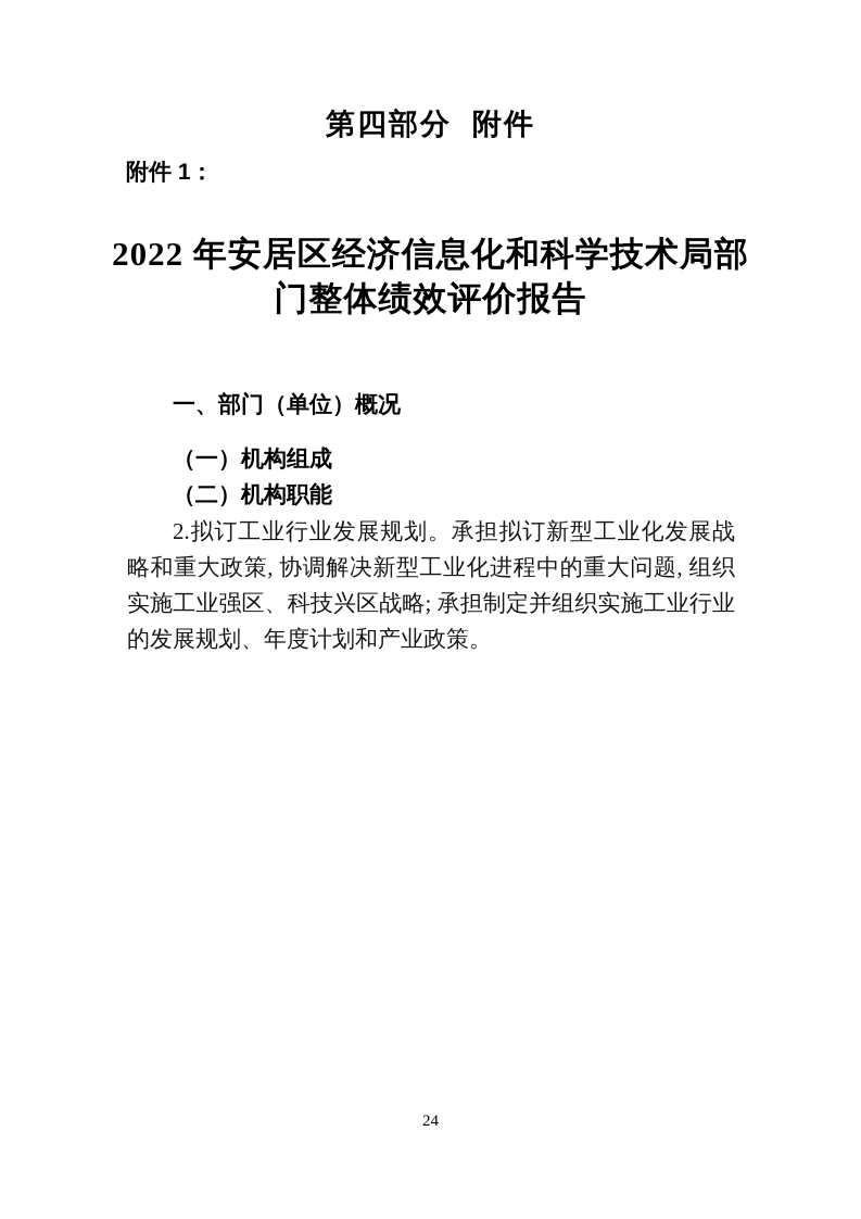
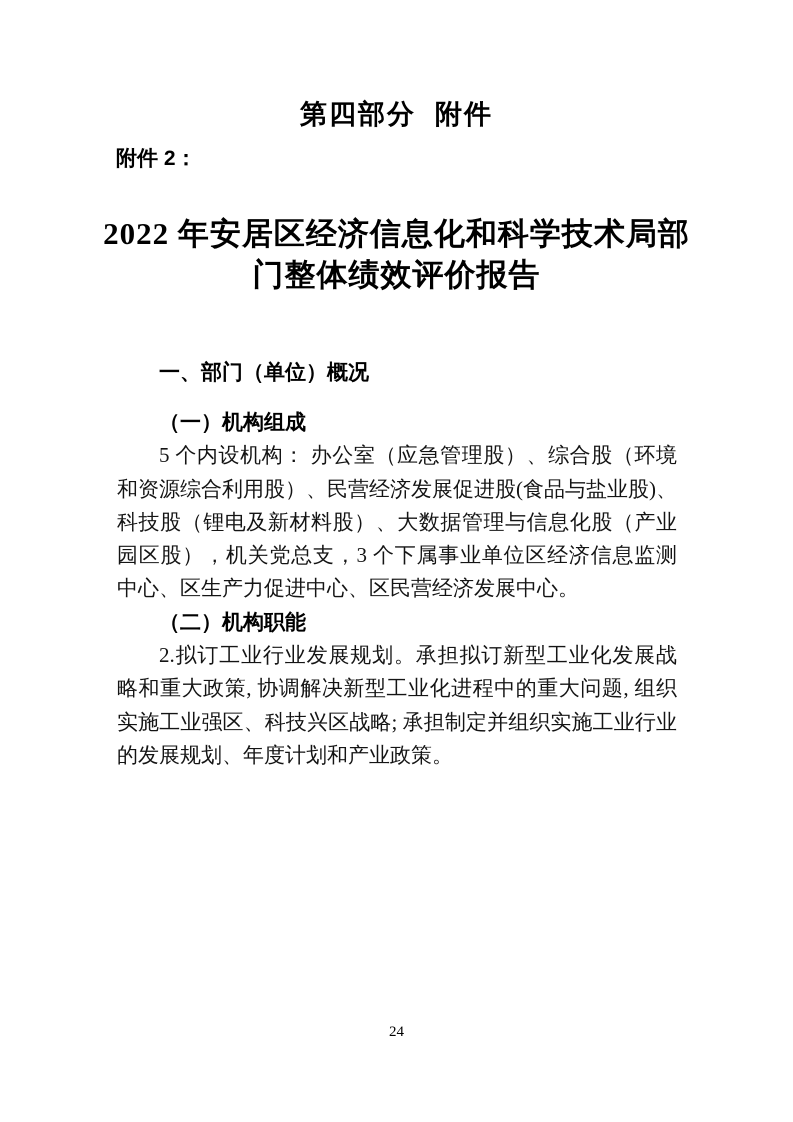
  第四部分 附件
- 附件 1：
+ 附件 2：
  2022 年安居区经济信息化和科学技术局部
  门整体绩效评价报告
  一、部门（单位）概况
  （一）机构组成
+ 5 个内设机构： 办公室（应急管理股）、综合股（环境和资源综合利用股）、民营经济发展促进股(食品与盐业股)、科技股（锂电及新材料股）、大数据管理与信息化股（产业园区股），机关党总支，3 个下属事业单位区经济信息监测中心、区生产力促进中心、区民营经济发展中心。
  （二）机构职能
  2.拟订工业行业发展规划。承担拟订新型工业化发展战略和重大政策, 协调解决新型工业化进程中的重大问题, 组织实施工业强区、科技兴区战略; 承担制定并组织实施工业行业的发展规划、年度计划和产业政策。
  24
